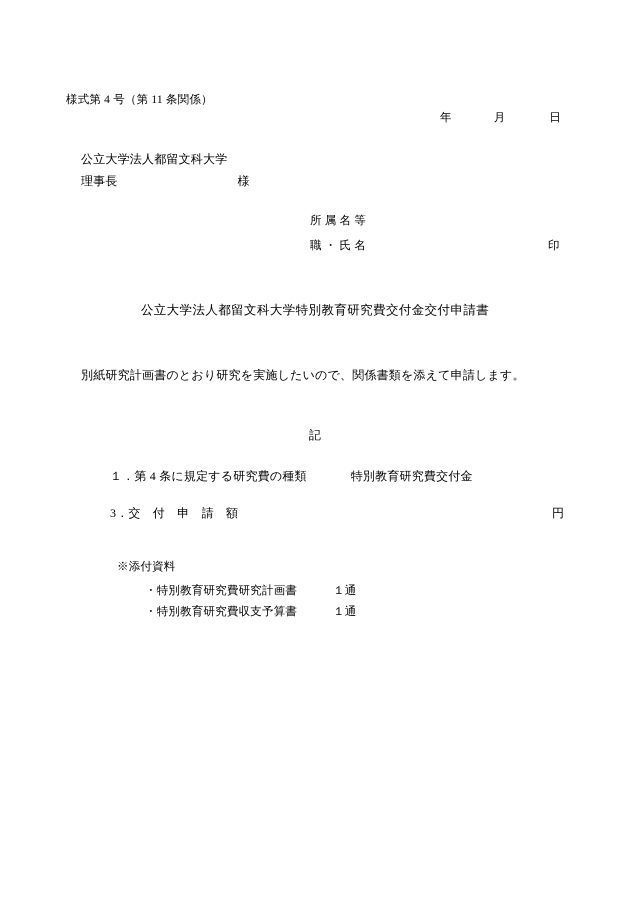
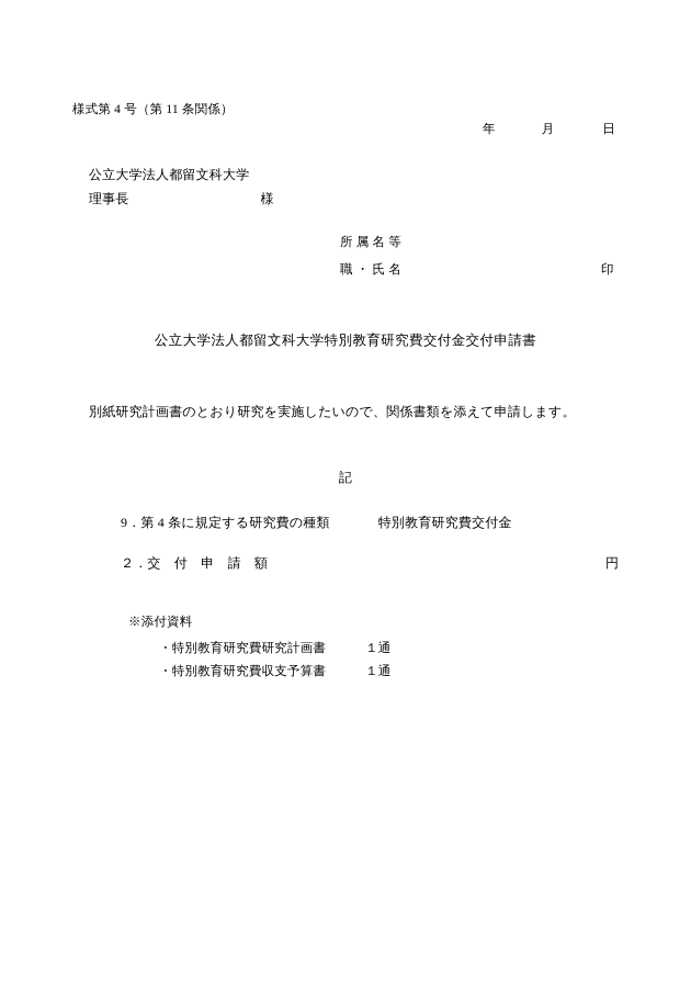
  様式第 4 号（第 11 条関係）
  年 月 日
  公立大学法人都留文科大学
  理事長 様
  所 属 名 等
  職 ・ 氏 名
  印
  公立大学法人都留文科大学特別教育研究費交付金交付申請書
  別紙研究計画書のとおり研究を実施したいので、関係書類を添えて申請します。
  記
- １．第 4 条に規定する研究費の種類 特別教育研究費交付金
+ 9．第 4 条に規定する研究費の種類 特別教育研究費交付金
- 3．交 付 申 請 額
+ ２．交 付 申 請 額
  円
  ※添付資料
  ・特別教育研究費研究計画書 １通
  ・特別教育研究費収支予算書 １通
